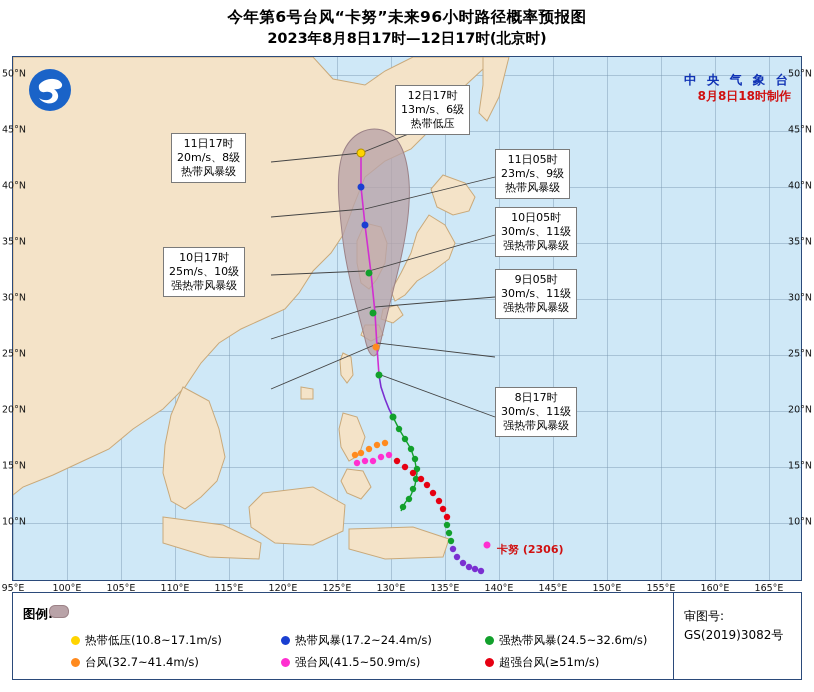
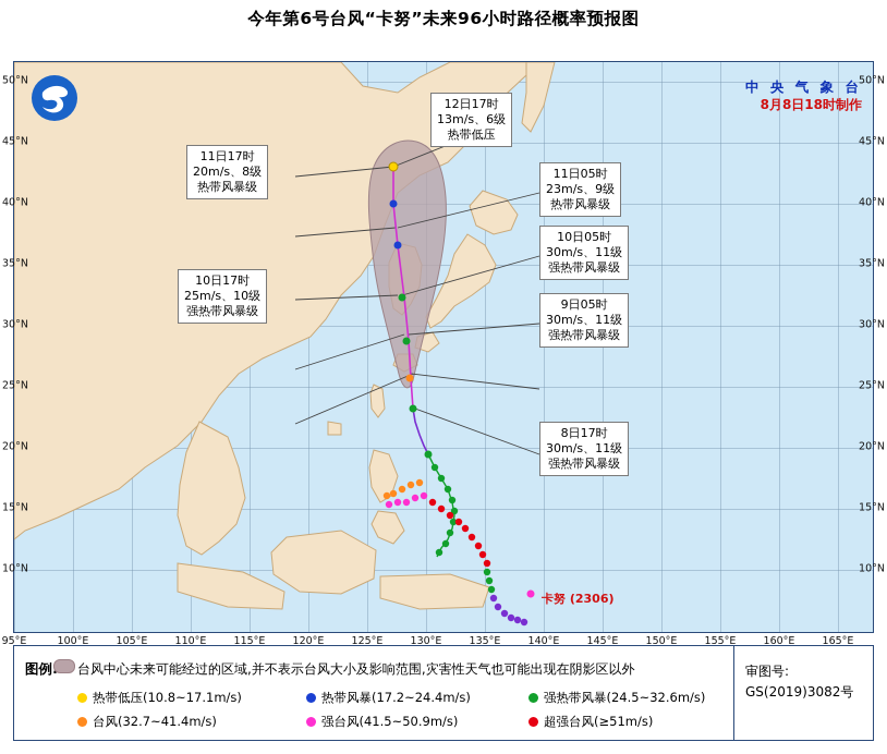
  今年第6号台风“卡努”未来96小时路径概率预报图
- 2023年8月8日17时—12日17时(北京时)
  卡努 (2306)
  中 央 气 象 台
  8月8日18时制作
  12日17时
  13m/s、6级
  热带低压
  11日17时
  20m/s、8级
  热带风暴级
  11日05时
  23m/s、9级
  热带风暴级
  10日17时
  25m/s、10级
  强热带风暴级
  10日05时
  30m/s、11级
  强热带风暴级
  9日05时
  30m/s、11级
  强热带风暴级
  8日17时
  30m/s、11级
  强热带风暴级
  95°E
  100°E
  105°E
  110°E
  115°E
  120°E
  125°E
  130°E
  135°E
  140°E
  145°E
  150°E
  155°E
  160°E
  165°E
  50°N
  45°N
  40°N
  35°N
  30°N
  25°N
  20°N
  15°N
  10°N
  50°N
  45°N
  40°N
  35°N
  30°N
  25°N
  20°N
  15°N
  10°N
+ 台风中心未来可能经过的区域,并不表示台风大小及影响范围,灾害性天气也可能出现在阴影区以外
  热带低压(10.8~17.1m/s)
  热带风暴(17.2~24.4m/s)
  强热带风暴(24.5~32.6m/s)
  台风(32.7~41.4m/s)
  强台风(41.5~50.9m/s)
  超强台风(≥51m/s)
  审图号:
  GS(2019)3082号
